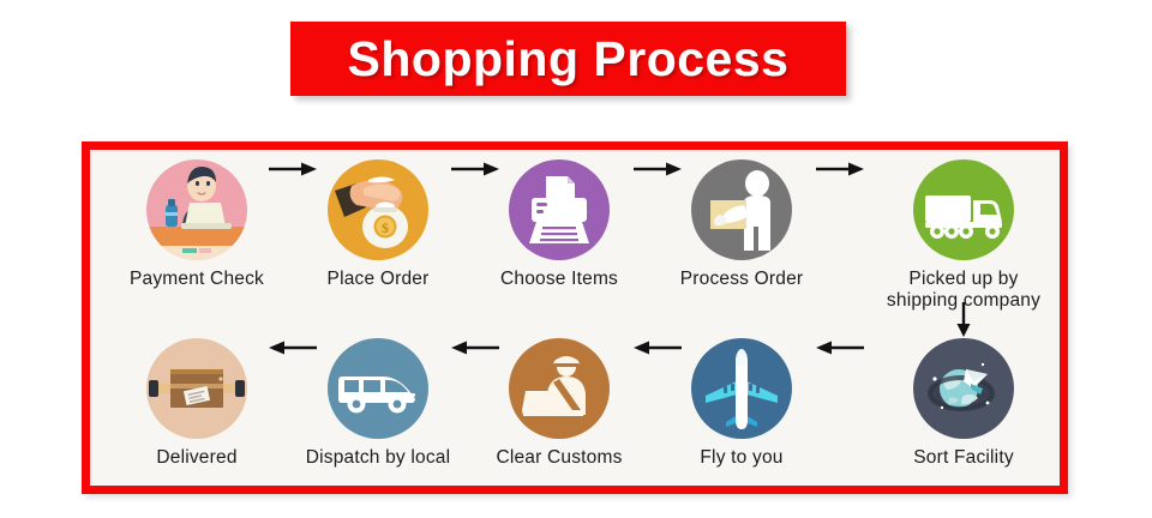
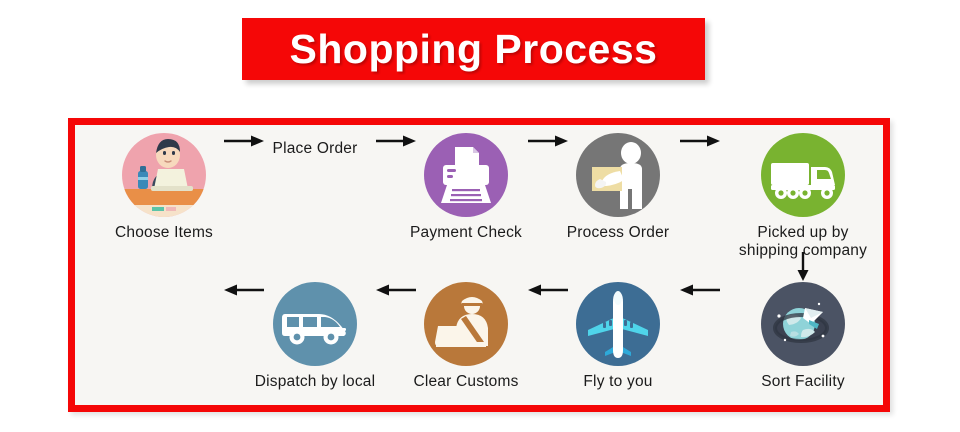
  Shopping Process
- Payment Check
+ Choose Items
- $
  Place Order
- Choose Items
+ Payment Check
  Process Order
  Picked up by
  shipping company
- Delivered
  Dispatch by local
  Clear Customs
  Fly to you
  Sort Facility
